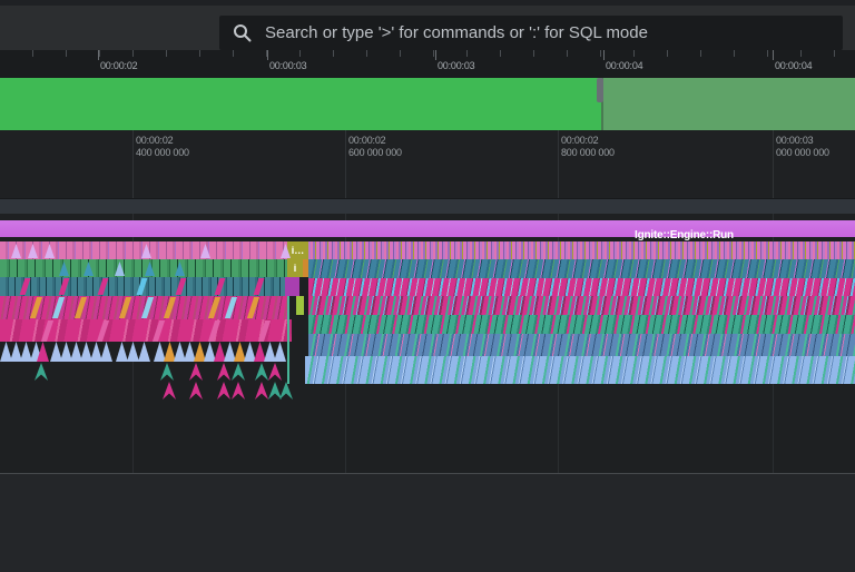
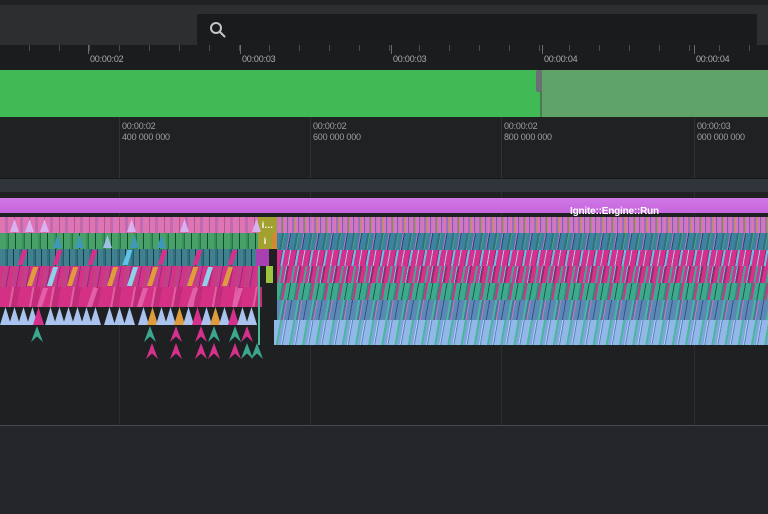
- Search or type '>' for commands or ':' for SQL mode
  00:00:02
  00:00:03
  00:00:03
  00:00:04
  00:00:04
  00:00:02
  400 000 000
  00:00:02
  600 000 000
  00:00:02
  800 000 000
  00:00:03
  000 000 000
  Ignite::Engine::Run
  i…
  i
